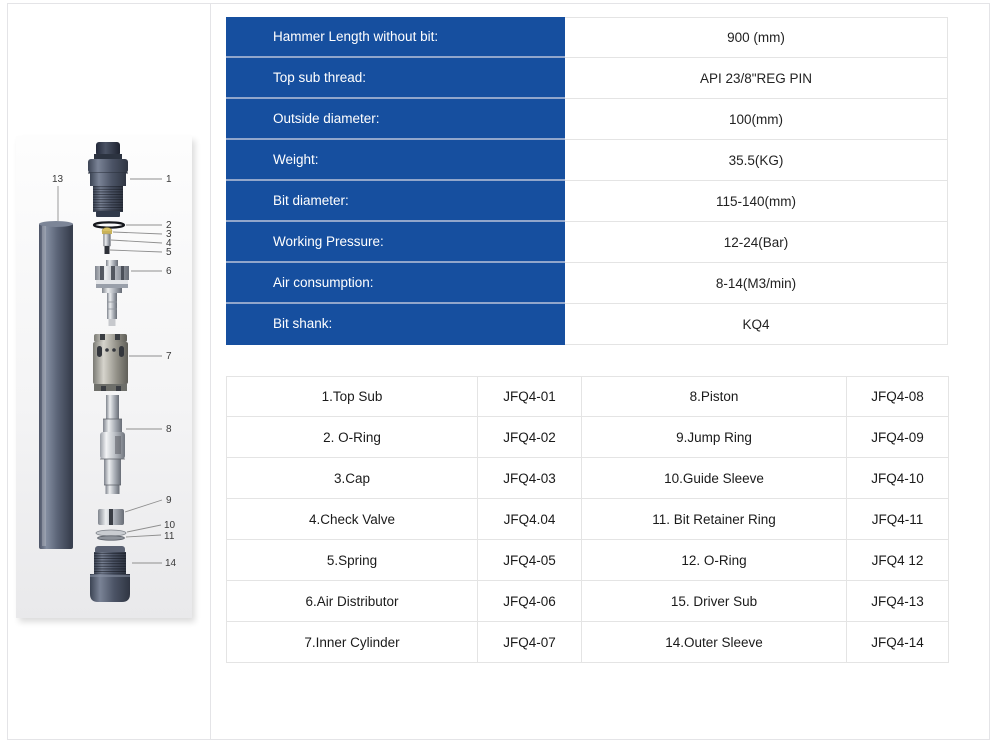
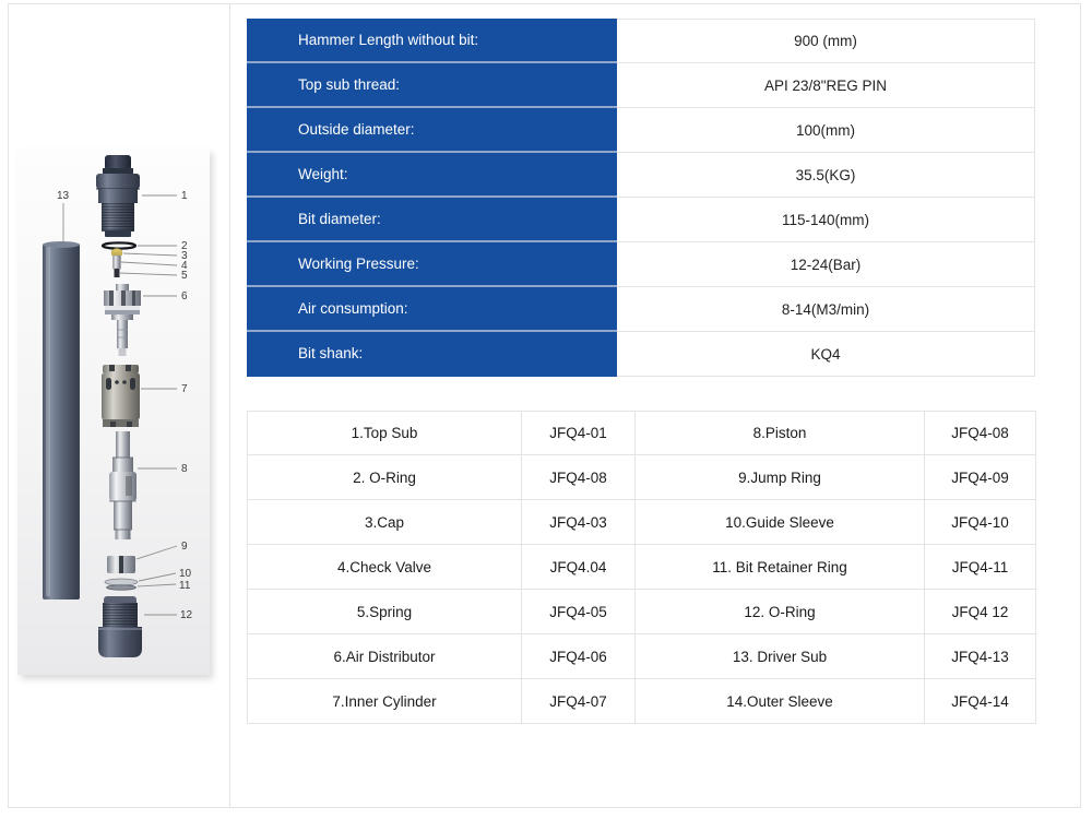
  1
  2
  3
  4
  5
  6
  7
  8
  9
  10
  11
- 14
+ 12
  13
  Hammer Length without bit:
  900 (mm)
  Top sub thread:
  API 23/8"REG PIN
  Outside diameter:
  100(mm)
  Weight:
  35.5(KG)
  Bit diameter:
  115-140(mm)
  Working Pressure:
  12-24(Bar)
  Air consumption:
  8-14(M3/min)
  Bit shank:
  KQ4
  1.Top Sub	JFQ4-01	8.Piston	JFQ4-08
- 2. O-Ring	JFQ4-02	9.Jump Ring	JFQ4-09
+ 2. O-Ring	JFQ4-08	9.Jump Ring	JFQ4-09
  3.Cap	JFQ4-03	10.Guide Sleeve	JFQ4-10
  4.Check Valve	JFQ4.04	11. Bit Retainer Ring	JFQ4-11
  5.Spring	JFQ4-05	12. O-Ring	JFQ4 12
- 6.Air Distributor	JFQ4-06	15. Driver Sub	JFQ4-13
+ 6.Air Distributor	JFQ4-06	13. Driver Sub	JFQ4-13
  7.Inner Cylinder	JFQ4-07	14.Outer Sleeve	JFQ4-14
